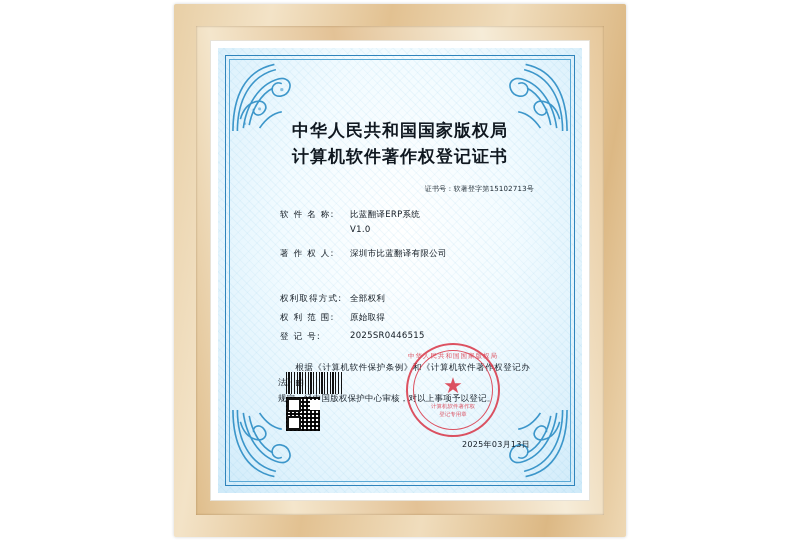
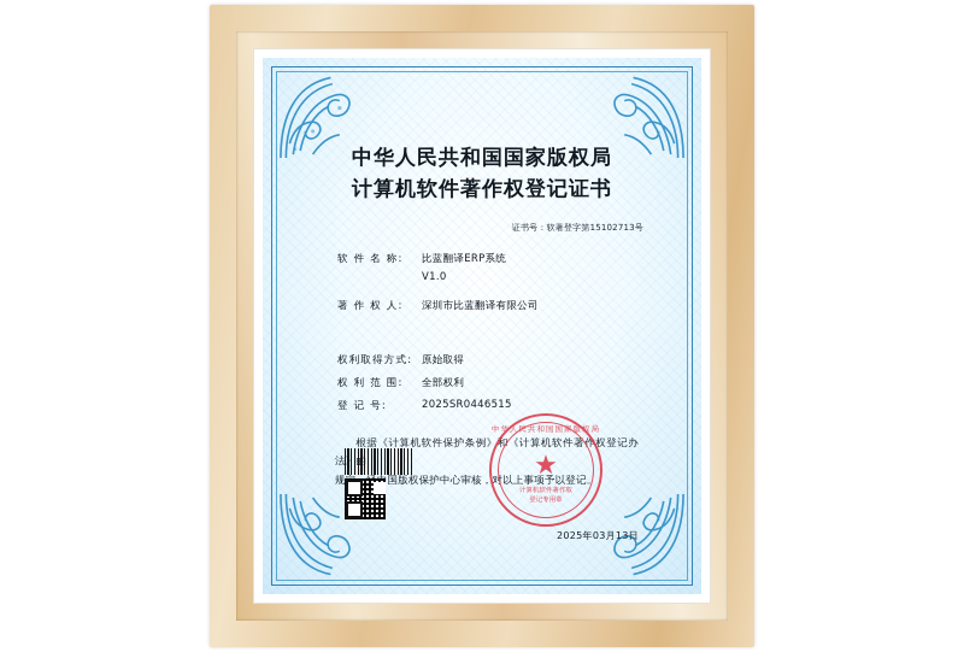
  中华人民共和国国家版权局
  计算机软件著作权登记证书
  证书号：软著登字第15102713号
  软 件 名 称:
  比蓝翻译ERP系统
  V1.0
  著 作 权 人:
  深圳市比蓝翻译有限公司
  权利取得方式:
- 全部权利
+ 原始取得
  权 利 范 围:
- 原始取得
+ 全部权利
  登 记 号:
  2025SR0446515
  根据《计算机软件保护条例》和《计算机软件著作权登记办法
  规国版权保护中心审核，对以上事项予以登记。
  中华人民共和国国家版权局
  ★
  2025年03月13日
